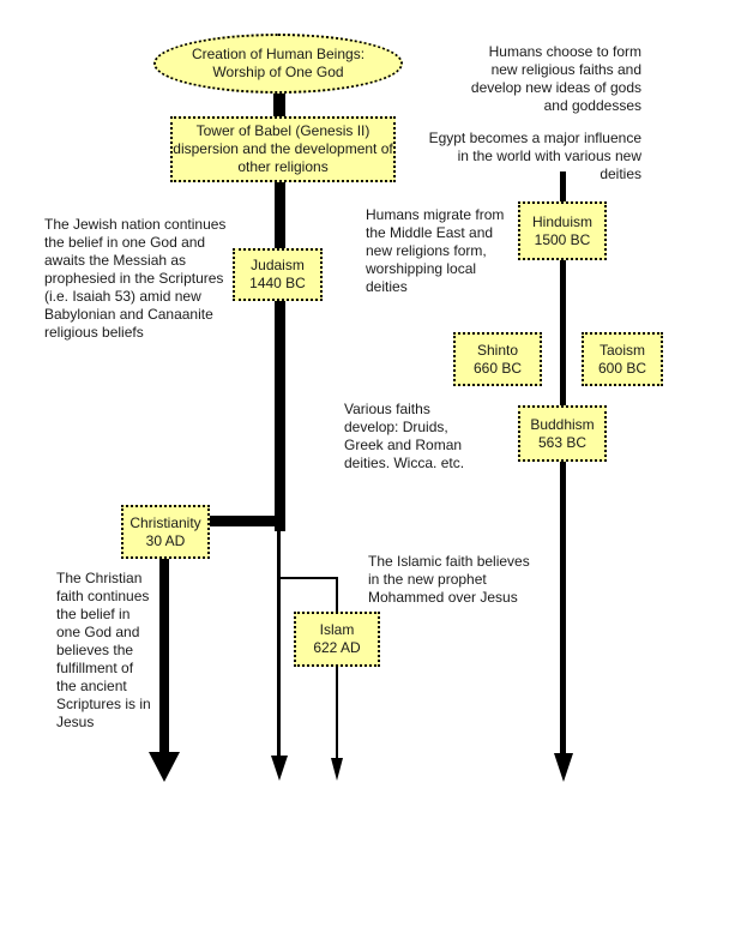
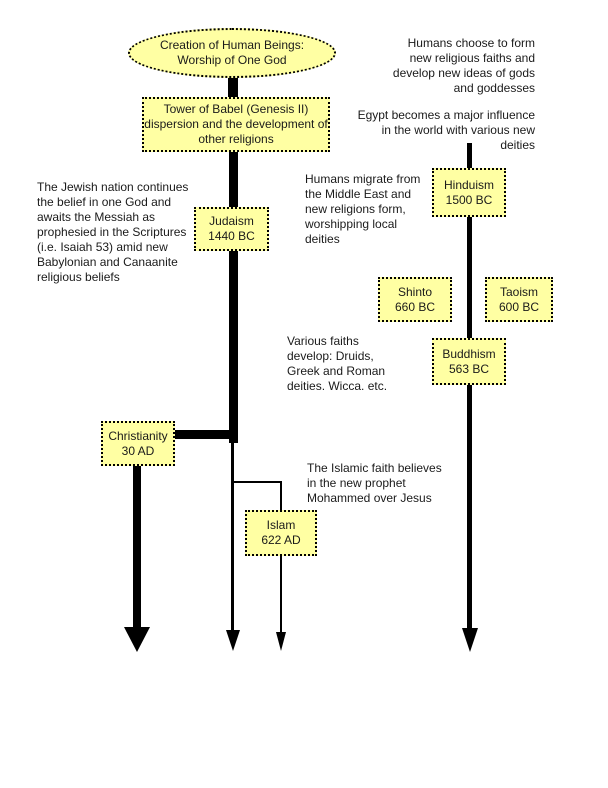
  Creation of Human Beings:
  Worship of One God
  Tower of Babel (Genesis II)
  dispersion and the development of
  other religions
  Judaism
  1440 BC
  Hinduism
  1500 BC
  Shinto
  660 BC
  Taoism
  600 BC
  Buddhism
  563 BC
  Christianity
  30 AD
  Islam
  622 AD
  Humans choose to form
  new religious faiths and
  develop new ideas of gods
  and goddesses
  Egypt becomes a major influence
  in the world with various new
  deities
  The Jewish nation continues
  the belief in one God and
  awaits the Messiah as
  prophesied in the Scriptures
  (i.e. Isaiah 53) amid new
  Babylonian and Canaanite
  religious beliefs
  Humans migrate from
  the Middle East and
  new religions form,
  worshipping local
  deities
  Various faiths
  develop: Druids,
  Greek and Roman
  deities. Wicca. etc.
  The Islamic faith believes
  in the new prophet
  Mohammed over Jesus
- The Christian
- faith continues
- the belief in
- one God and
- believes the
- fulfillment of
- the ancient
- Scriptures is in
- Jesus
